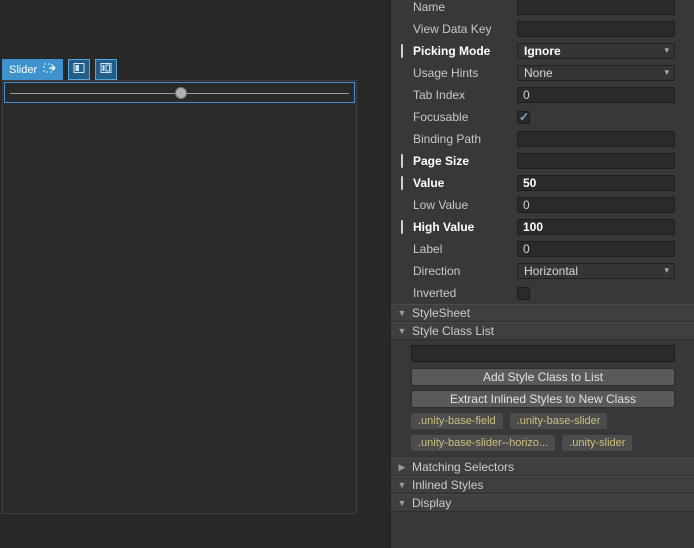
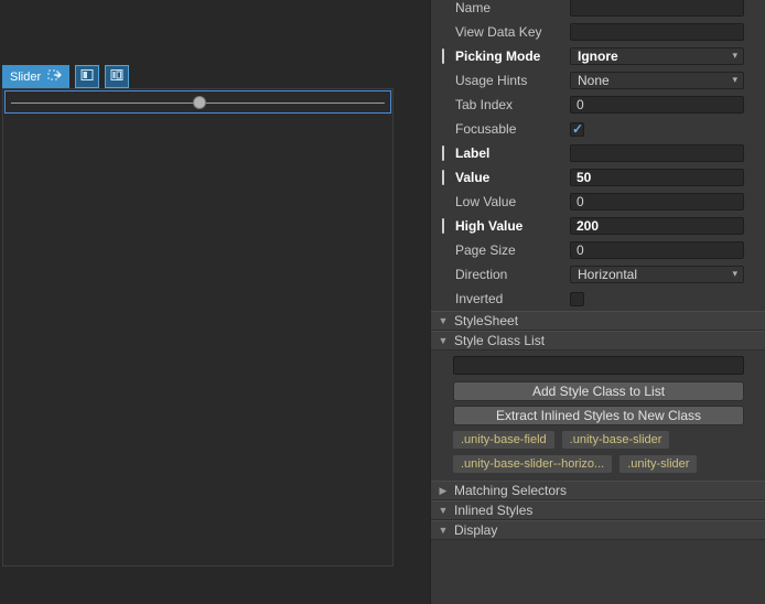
  Slider
  Name
  View Data Key
  Picking Mode
  Ignore
  ▾
  Usage Hints
  None
  ▾
  Tab Index
  0
  Focusable
- Binding Path
- Page Size
+ Label
  Value
  50
  Low Value
  0
  High Value
- 100
+ 200
- Label
+ Page Size
  0
  Direction
  Horizontal
  ▾
  Inverted
  ▼
  StyleSheet
  ▼
  Style Class List
  Add Style Class to List
  Extract Inlined Styles to New Class
  .unity-base-field
  .unity-base-slider
  .unity-base-slider--horizo...
  .unity-slider
  ▶
  Matching Selectors
  ▼
  Inlined Styles
  ▼
  Display
